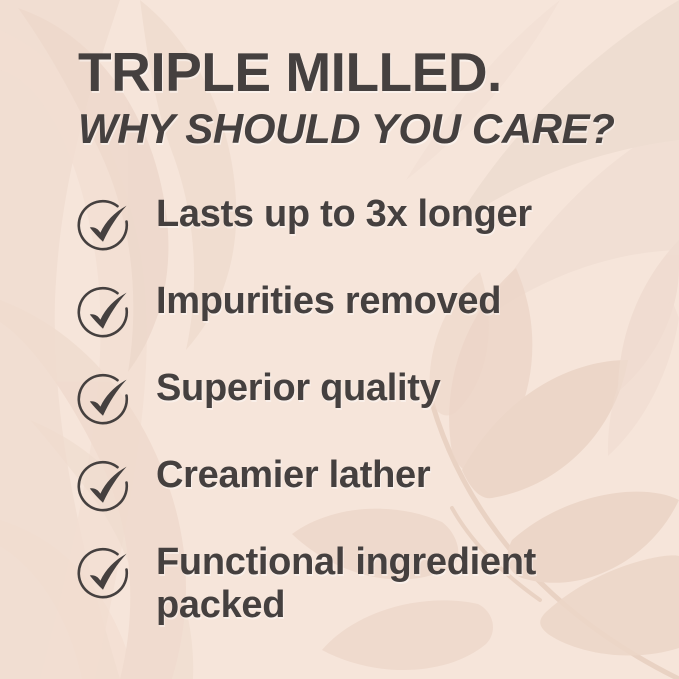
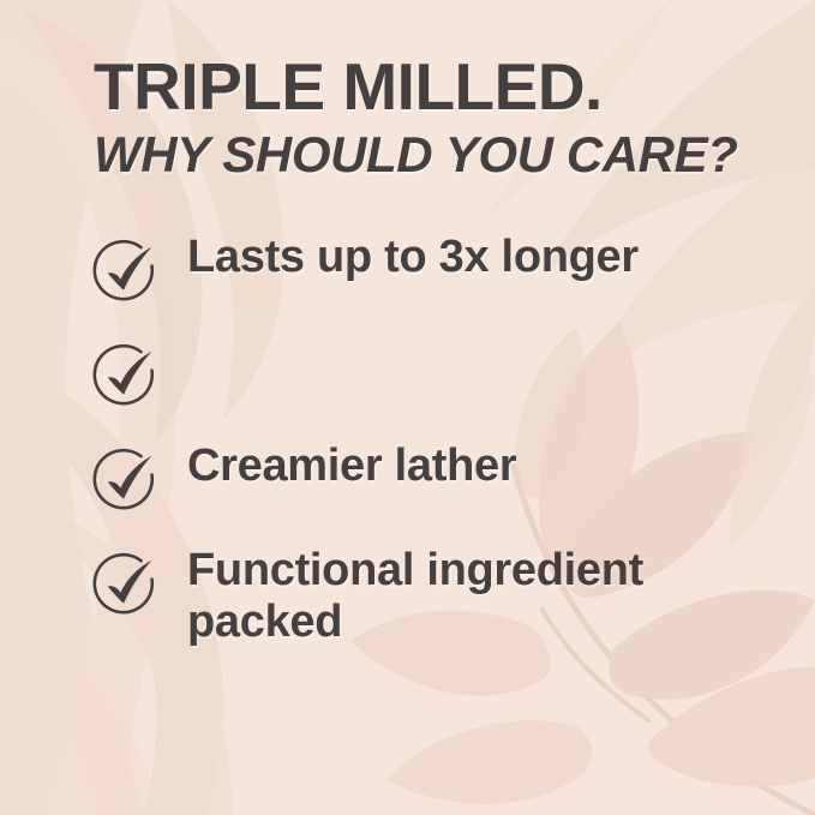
  TRIPLE MILLED.
  WHY SHOULD YOU CARE?
  Lasts up to 3x longer
- Impurities removed
- Superior quality
  Creamier lather
  Functional ingredient packed
